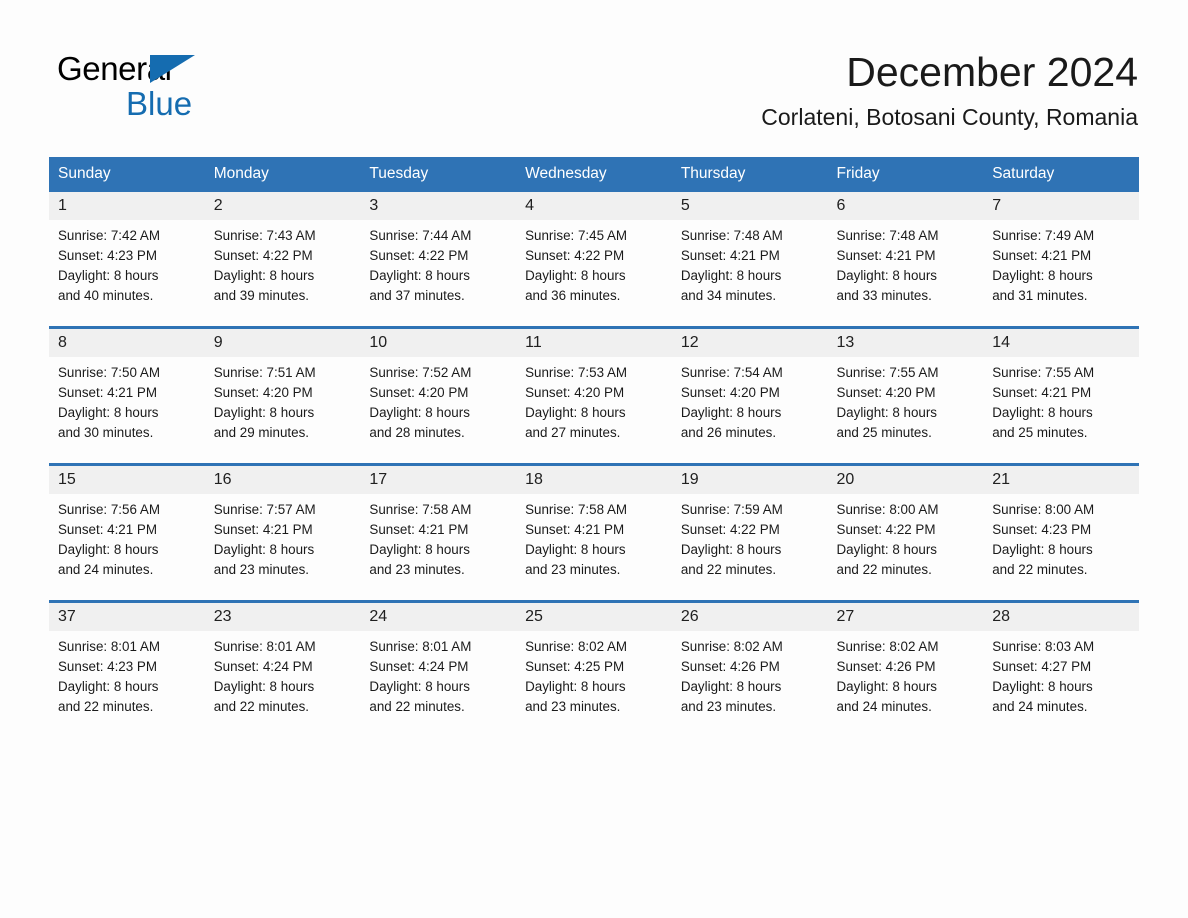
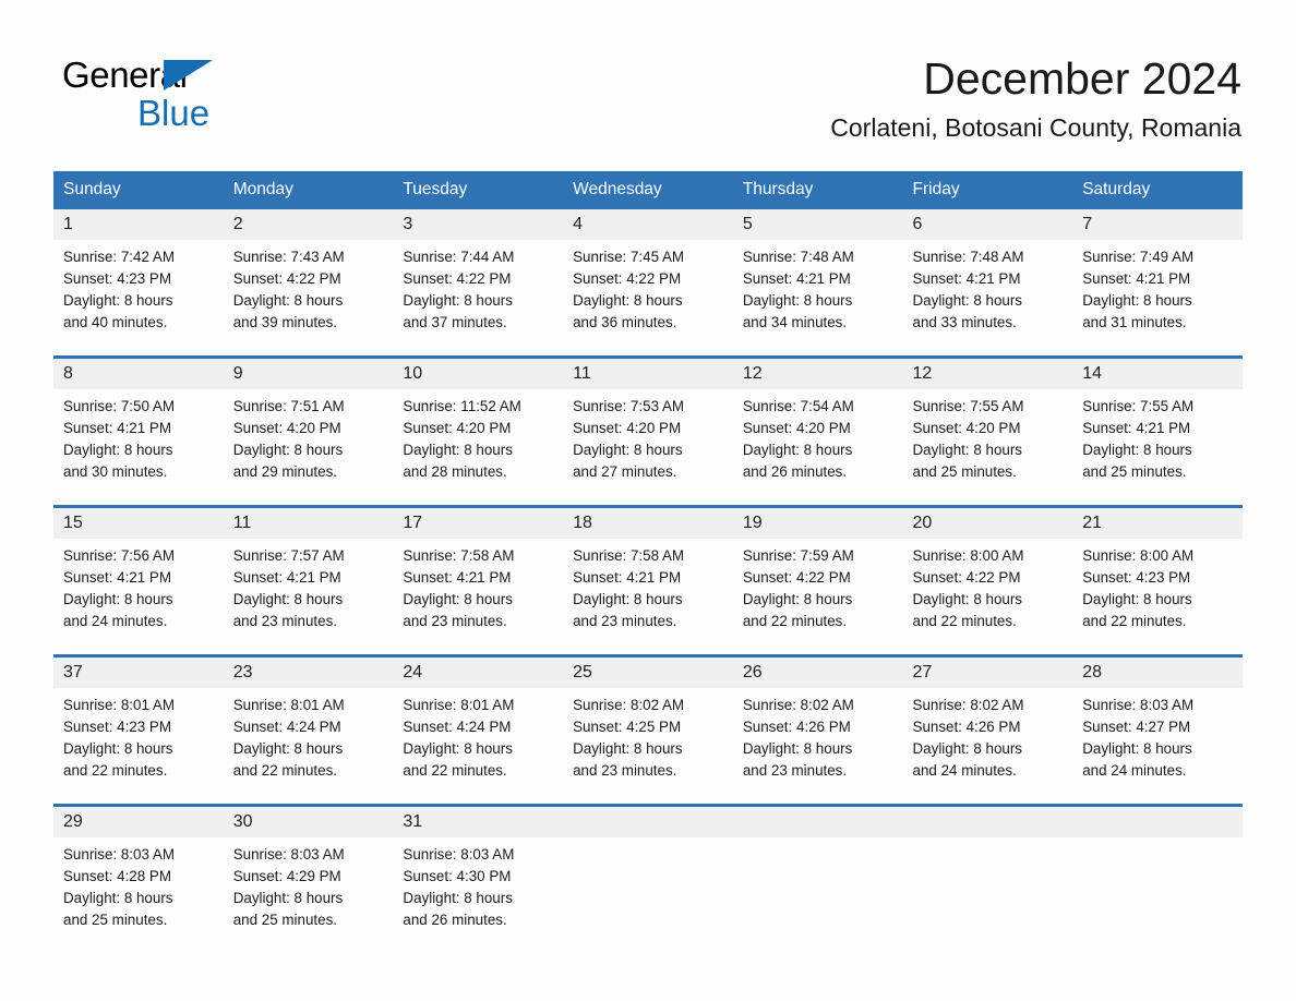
  General
  Blue
  December 2024
  Corlateni, Botosani County, Romania
  Sunday	Monday	Tuesday	Wednesday	Thursday	Friday	Saturday
  1	2	3	4	5	6	7
  Sunrise: 7:42 AM Sunset: 4:23 PM Daylight: 8 hours and 40 minutes.	Sunrise: 7:43 AM Sunset: 4:22 PM Daylight: 8 hours and 39 minutes.	Sunrise: 7:44 AM Sunset: 4:22 PM Daylight: 8 hours and 37 minutes.	Sunrise: 7:45 AM Sunset: 4:22 PM Daylight: 8 hours and 36 minutes.	Sunrise: 7:48 AM Sunset: 4:21 PM Daylight: 8 hours and 34 minutes.	Sunrise: 7:48 AM Sunset: 4:21 PM Daylight: 8 hours and 33 minutes.	Sunrise: 7:49 AM Sunset: 4:21 PM Daylight: 8 hours and 31 minutes.
- 8	9	10	11	12	13	14
+ 8	9	10	11	12	12	14
- Sunrise: 7:50 AM Sunset: 4:21 PM Daylight: 8 hours and 30 minutes.	Sunrise: 7:51 AM Sunset: 4:20 PM Daylight: 8 hours and 29 minutes.	Sunrise: 7:52 AM Sunset: 4:20 PM Daylight: 8 hours and 28 minutes.	Sunrise: 7:53 AM Sunset: 4:20 PM Daylight: 8 hours and 27 minutes.	Sunrise: 7:54 AM Sunset: 4:20 PM Daylight: 8 hours and 26 minutes.	Sunrise: 7:55 AM Sunset: 4:20 PM Daylight: 8 hours and 25 minutes.	Sunrise: 7:55 AM Sunset: 4:21 PM Daylight: 8 hours and 25 minutes.
+ Sunrise: 7:50 AM Sunset: 4:21 PM Daylight: 8 hours and 30 minutes.	Sunrise: 7:51 AM Sunset: 4:20 PM Daylight: 8 hours and 29 minutes.	Sunrise: 11:52 AM Sunset: 4:20 PM Daylight: 8 hours and 28 minutes.	Sunrise: 7:53 AM Sunset: 4:20 PM Daylight: 8 hours and 27 minutes.	Sunrise: 7:54 AM Sunset: 4:20 PM Daylight: 8 hours and 26 minutes.	Sunrise: 7:55 AM Sunset: 4:20 PM Daylight: 8 hours and 25 minutes.	Sunrise: 7:55 AM Sunset: 4:21 PM Daylight: 8 hours and 25 minutes.
- 15	16	17	18	19	20	21
+ 15	11	17	18	19	20	21
  Sunrise: 7:56 AM Sunset: 4:21 PM Daylight: 8 hours and 24 minutes.	Sunrise: 7:57 AM Sunset: 4:21 PM Daylight: 8 hours and 23 minutes.	Sunrise: 7:58 AM Sunset: 4:21 PM Daylight: 8 hours and 23 minutes.	Sunrise: 7:58 AM Sunset: 4:21 PM Daylight: 8 hours and 23 minutes.	Sunrise: 7:59 AM Sunset: 4:22 PM Daylight: 8 hours and 22 minutes.	Sunrise: 8:00 AM Sunset: 4:22 PM Daylight: 8 hours and 22 minutes.	Sunrise: 8:00 AM Sunset: 4:23 PM Daylight: 8 hours and 22 minutes.
  37	23	24	25	26	27	28
  Sunrise: 8:01 AM Sunset: 4:23 PM Daylight: 8 hours and 22 minutes.	Sunrise: 8:01 AM Sunset: 4:24 PM Daylight: 8 hours and 22 minutes.	Sunrise: 8:01 AM Sunset: 4:24 PM Daylight: 8 hours and 22 minutes.	Sunrise: 8:02 AM Sunset: 4:25 PM Daylight: 8 hours and 23 minutes.	Sunrise: 8:02 AM Sunset: 4:26 PM Daylight: 8 hours and 23 minutes.	Sunrise: 8:02 AM Sunset: 4:26 PM Daylight: 8 hours and 24 minutes.	Sunrise: 8:03 AM Sunset: 4:27 PM Daylight: 8 hours and 24 minutes.
+ 29	30	31
+ Sunrise: 8:03 AM Sunset: 4:28 PM Daylight: 8 hours and 25 minutes.	Sunrise: 8:03 AM Sunset: 4:29 PM Daylight: 8 hours and 25 minutes.	Sunrise: 8:03 AM Sunset: 4:30 PM Daylight: 8 hours and 26 minutes.
